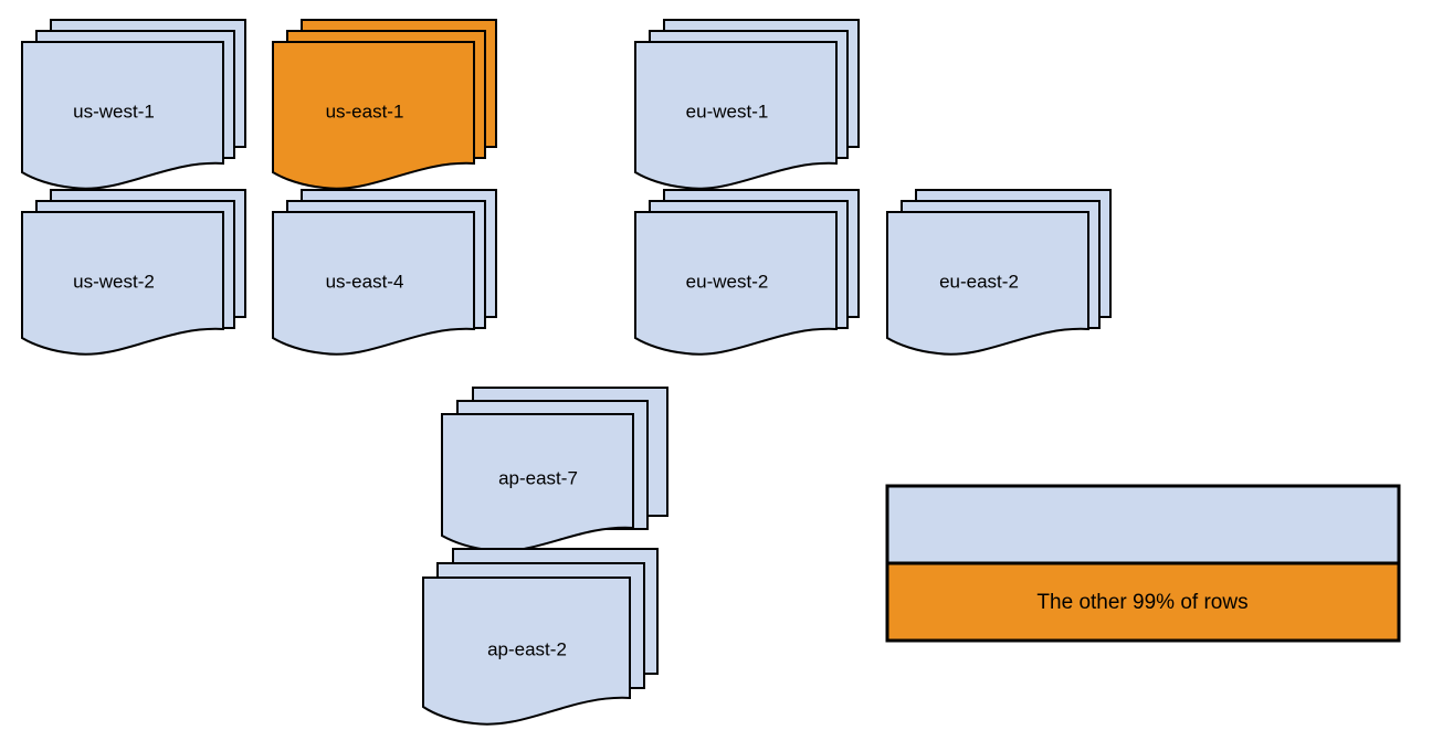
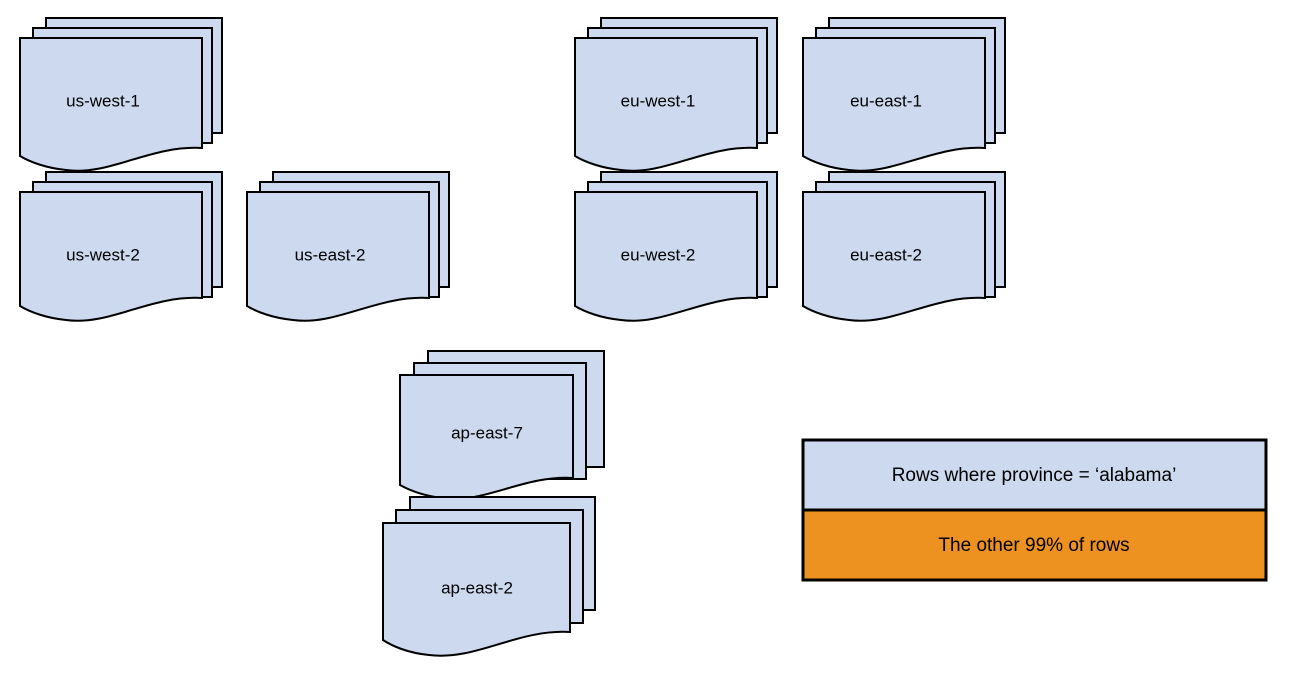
  us-west-1
- us-east-1
  eu-west-1
+ eu-east-1
  us-west-2
- us-east-4
+ us-east-2
  eu-west-2
  eu-east-2
  ap-east-7
  ap-east-2
+ Rows where province = ‘alabama’
  The other 99% of rows
